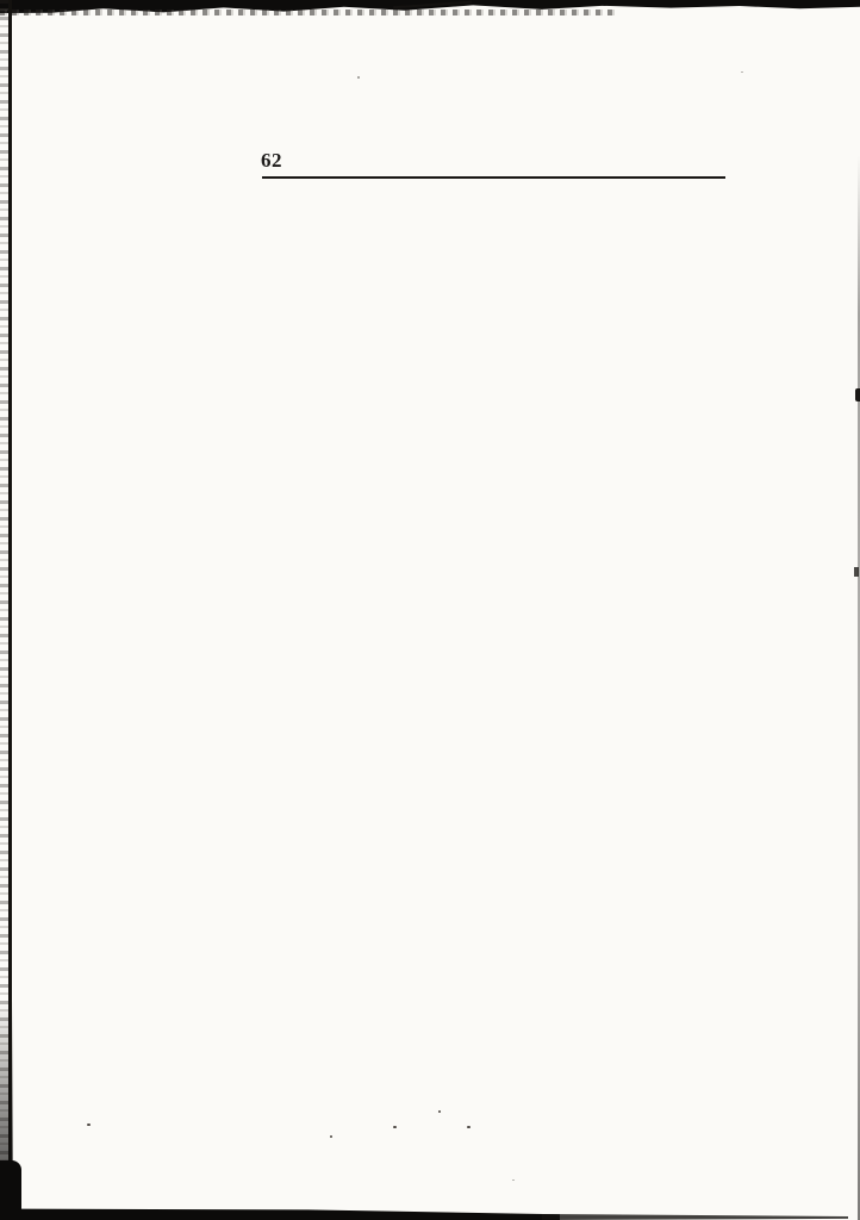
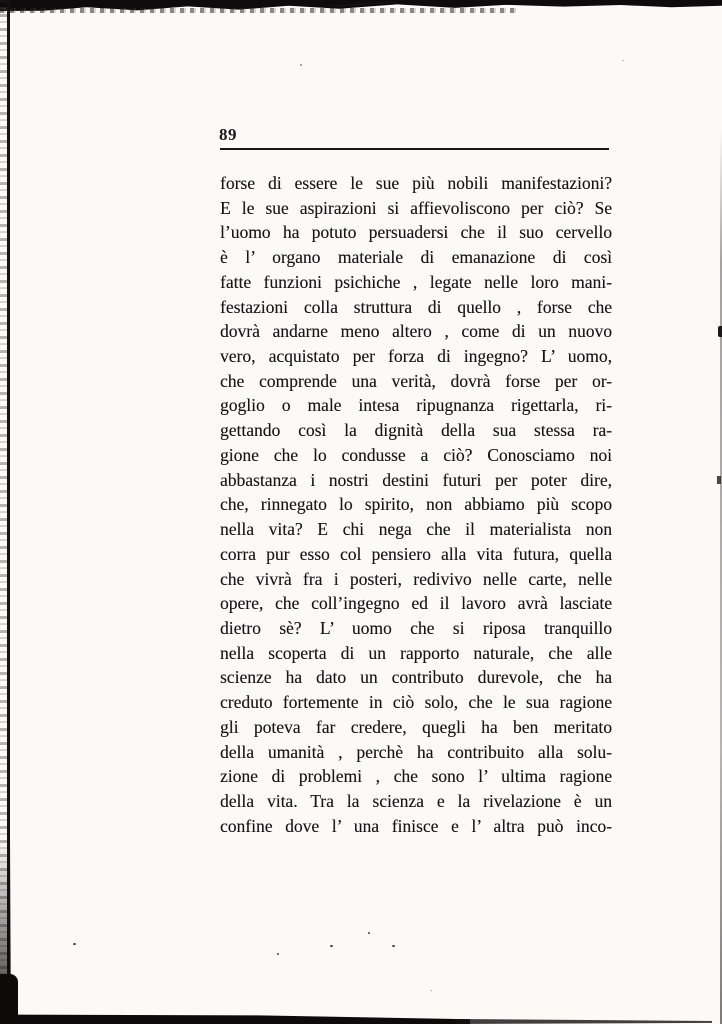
- 62
+ 89
+ forse di essere le sue più nobili manifestazioni?
+ E le sue aspirazioni si affievoliscono per ciò? Se
+ l’uomo ha potuto persuadersi che il suo cervello
+ è l’ organo materiale di emanazione di così
+ fatte funzioni psichiche , legate nelle loro mani-
+ festazioni colla struttura di quello , forse che
+ dovrà andarne meno altero , come di un nuovo
+ vero, acquistato per forza di ingegno? L’ uomo,
+ che comprende una verità, dovrà forse per or-
+ goglio o male intesa ripugnanza rigettarla, ri-
+ gettando così la dignità della sua stessa ra-
+ gione che lo condusse a ciò? Conosciamo noi
+ abbastanza i nostri destini futuri per poter dire,
+ che, rinnegato lo spirito, non abbiamo più scopo
+ nella vita? E chi nega che il materialista non
+ corra pur esso col pensiero alla vita futura, quella
+ che vivrà fra i posteri, redivivo nelle carte, nelle
+ opere, che coll’ingegno ed il lavoro avrà lasciate
+ dietro sè? L’ uomo che si riposa tranquillo
+ nella scoperta di un rapporto naturale, che alle
+ scienze ha dato un contributo durevole, che ha
+ creduto fortemente in ciò solo, che le sua ragione
+ gli poteva far credere, quegli ha ben meritato
+ della umanità , perchè ha contribuito alla solu-
+ zione di problemi , che sono l’ ultima ragione
+ della vita. Tra la scienza e la rivelazione è un
+ confine dove l’ una finisce e l’ altra può inco-
